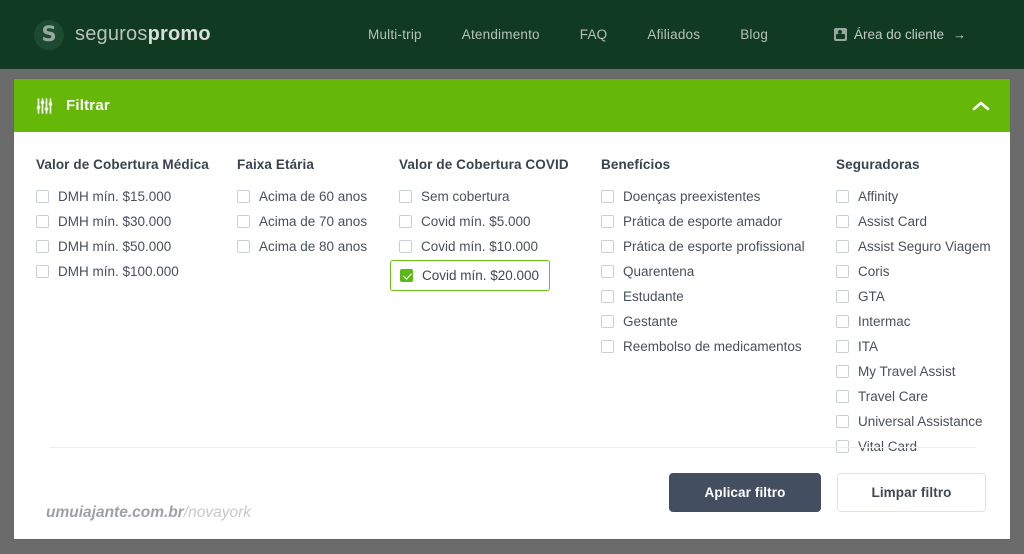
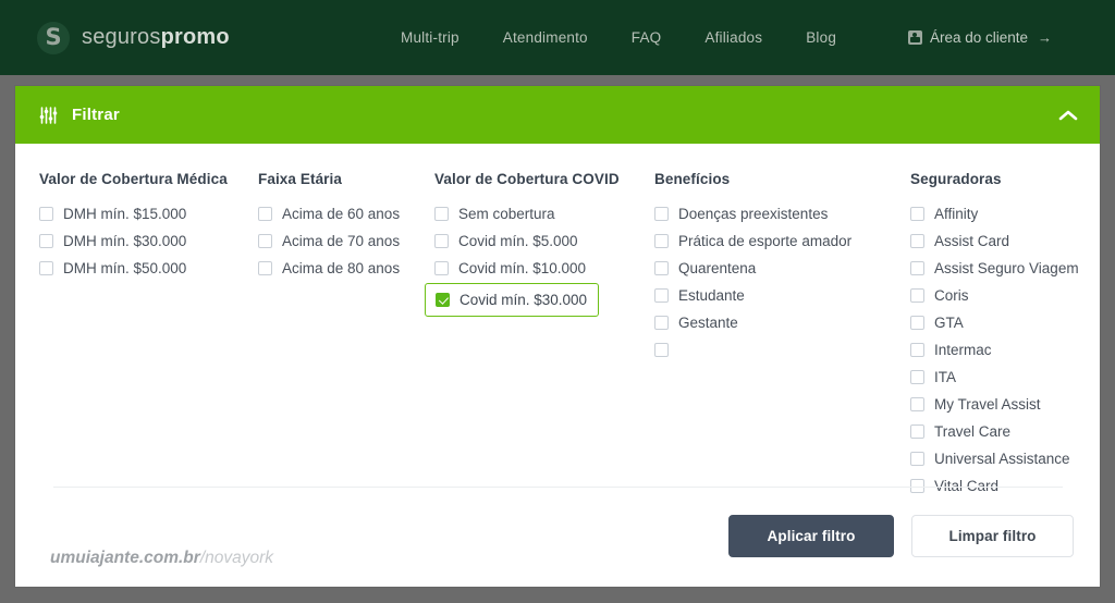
  S
  segurospromo
  Multi-trip
  Atendimento
  FAQ
  Afiliados
  Blog
  Área do cliente
  →
  Filtrar
  Valor de Cobertura Médica
  DMH mín. $15.000
  DMH mín. $30.000
  DMH mín. $50.000
- DMH mín. $100.000
  Faixa Etária
  Acima de 60 anos
  Acima de 70 anos
  Acima de 80 anos
  Valor de Cobertura COVID
  Sem cobertura
  Covid mín. $5.000
  Covid mín. $10.000
- Covid mín. $20.000
+ Covid mín. $30.000
  Benefícios
  Doenças preexistentes
  Prática de esporte amador
- Prática de esporte profissional
  Quarentena
  Estudante
  Gestante
- Reembolso de medicamentos
  Seguradoras
  Affinity
  Assist Card
  Assist Seguro Viagem
  Coris
  GTA
  Intermac
  ITA
  My Travel Assist
  Travel Care
  Universal Assistance
  Aplicar filtro
  Limpar filtro
  umuiajante.com.br/novayork
